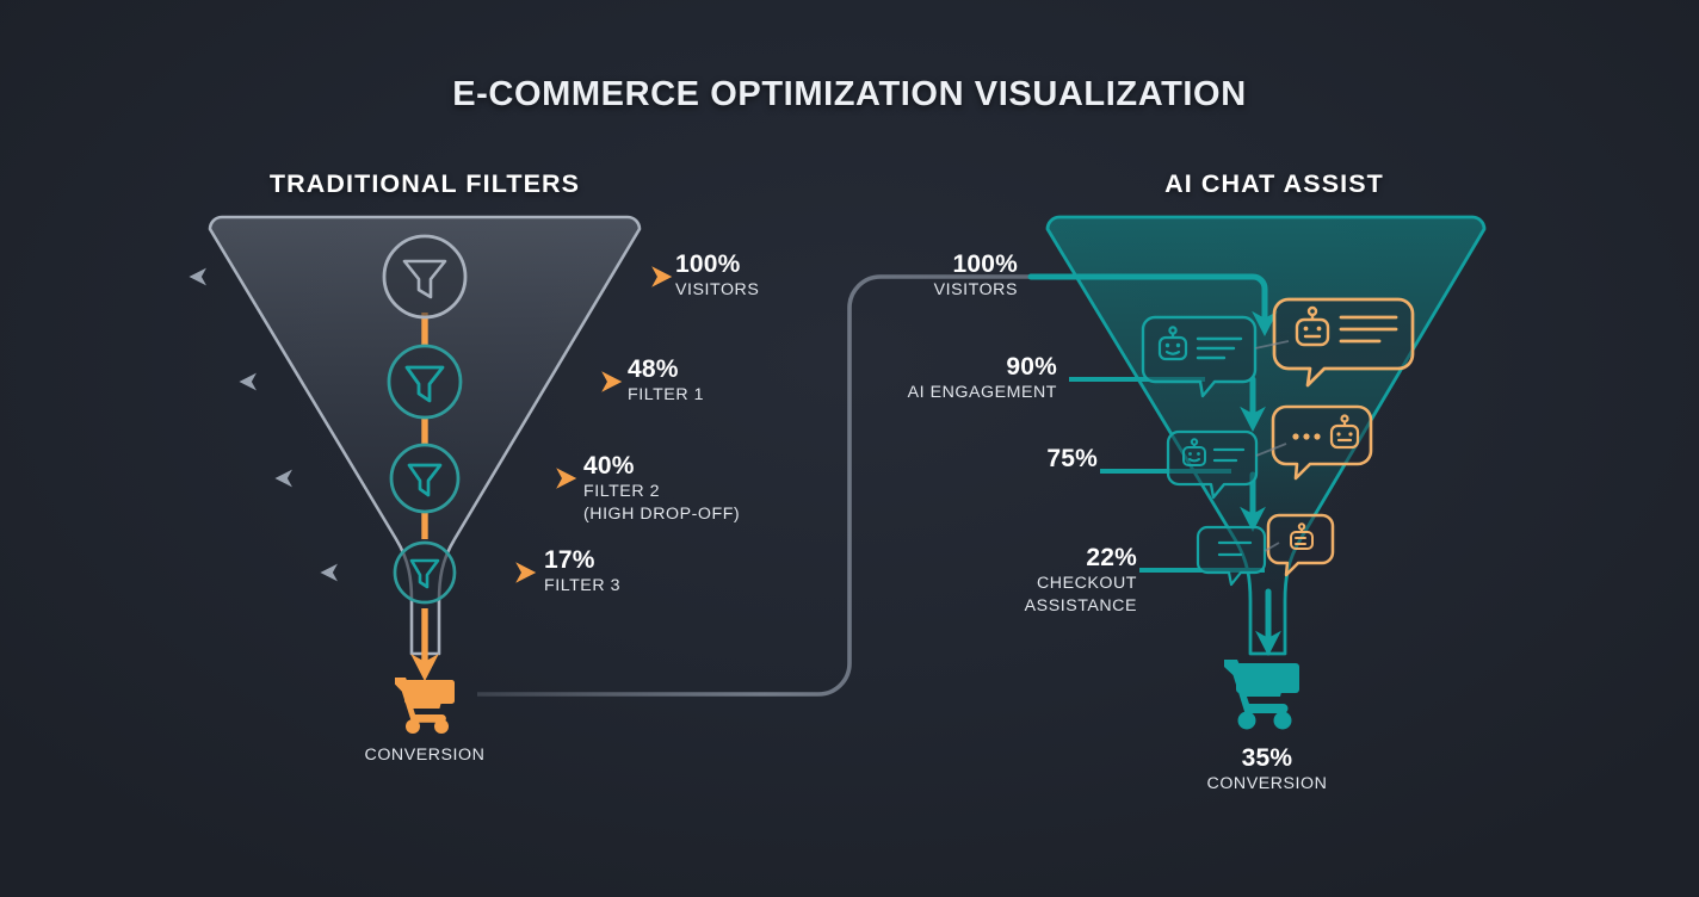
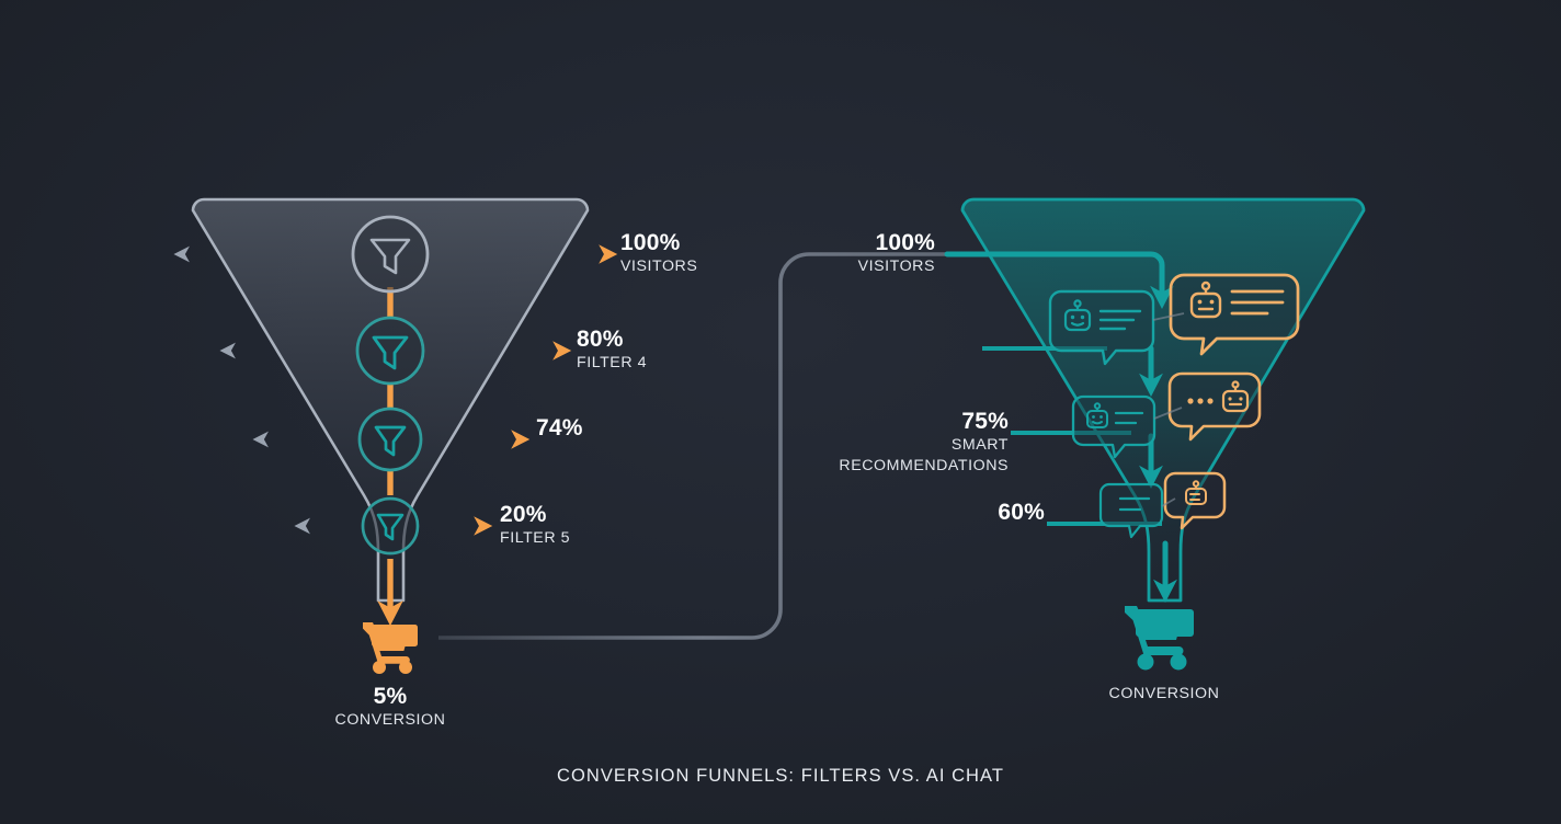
- E-COMMERCE OPTIMIZATION VISUALIZATION
- TRADITIONAL FILTERS
- AI CHAT ASSIST
  100%
  VISITORS
- 48%
+ 80%
- FILTER 1
+ FILTER 4
- 40%
+ 74%
- FILTER 2
- (HIGH DROP-OFF)
- 17%
+ 20%
- FILTER 3
+ FILTER 5
+ 5%
  CONVERSION
  100%
  VISITORS
- 90%
- AI ENGAGEMENT
  75%
+ SMART
+ RECOMMENDATIONS
- 22%
+ 60%
- CHECKOUT
- ASSISTANCE
- 35%
  CONVERSION
+ CONVERSION FUNNELS: FILTERS VS. AI CHAT
